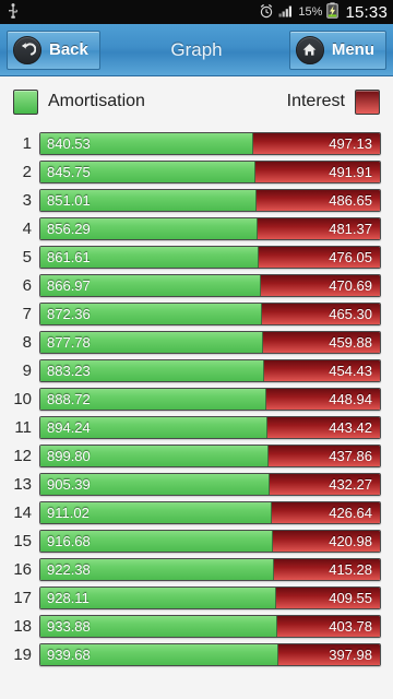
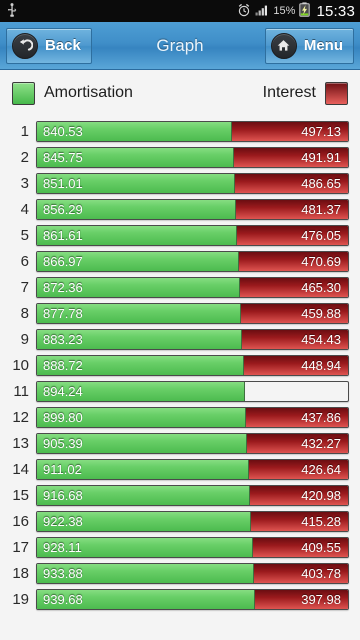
  15%
  15:33
  Back
  Graph
  Menu
  Amortisation
  Interest
  1
  840.53
  497.13
  2
  845.75
  491.91
  3
  851.01
  486.65
  4
  856.29
  481.37
  5
  861.61
  476.05
  6
  866.97
  470.69
  7
  872.36
  465.30
  8
  877.78
  459.88
  9
  883.23
  454.43
  10
  888.72
  448.94
  11
  894.24
- 443.42
  12
  899.80
  437.86
  13
  905.39
  432.27
  14
  911.02
  426.64
  15
  916.68
  420.98
  16
  922.38
  415.28
  17
  928.11
  409.55
  18
  933.88
  403.78
  19
  939.68
  397.98
